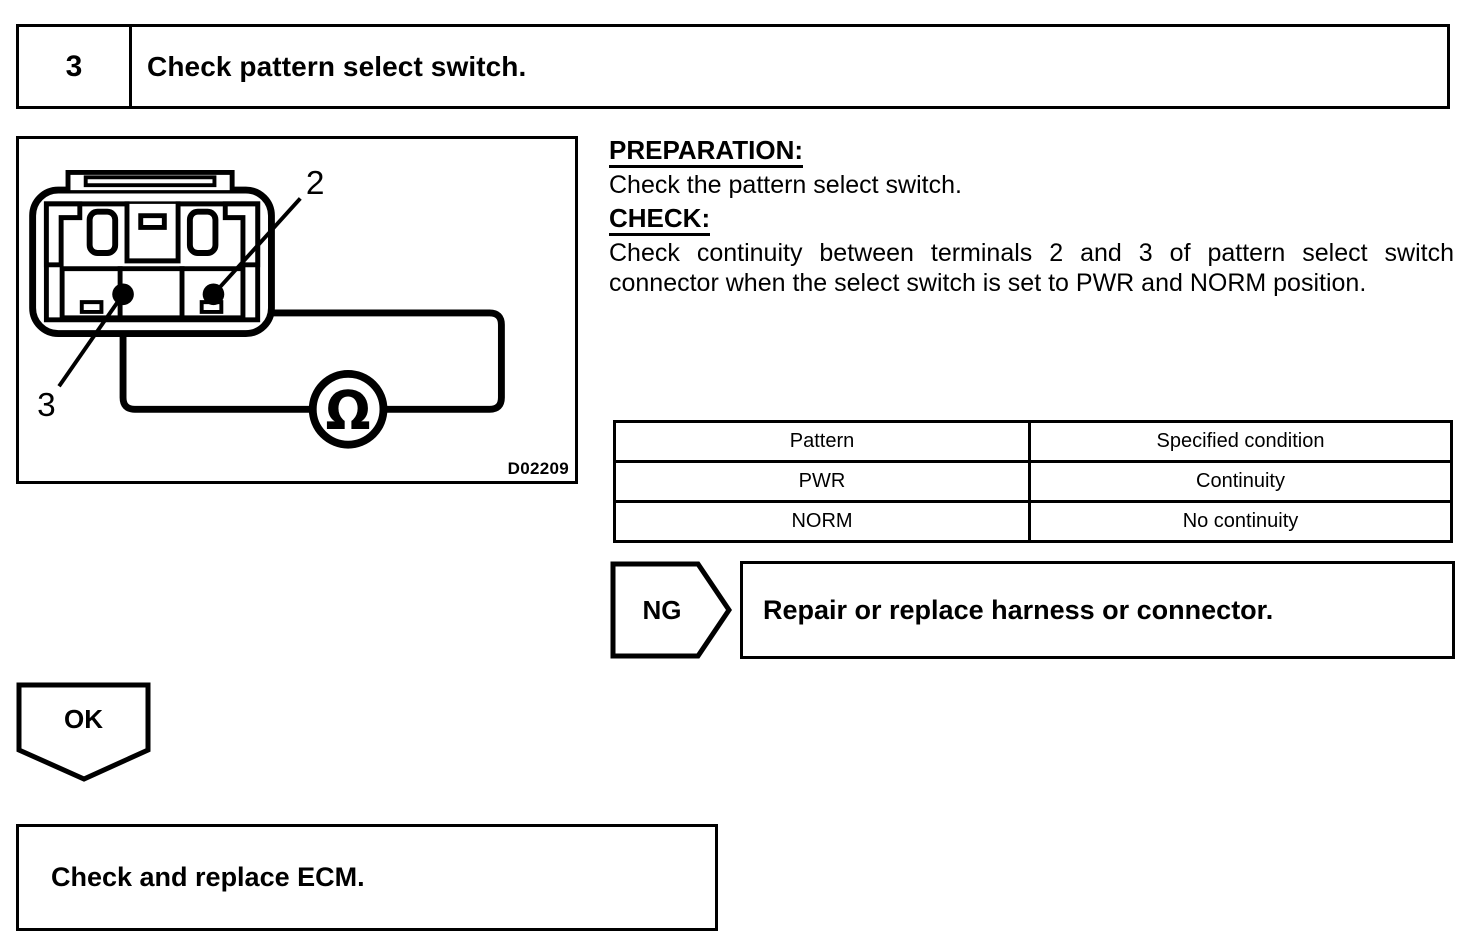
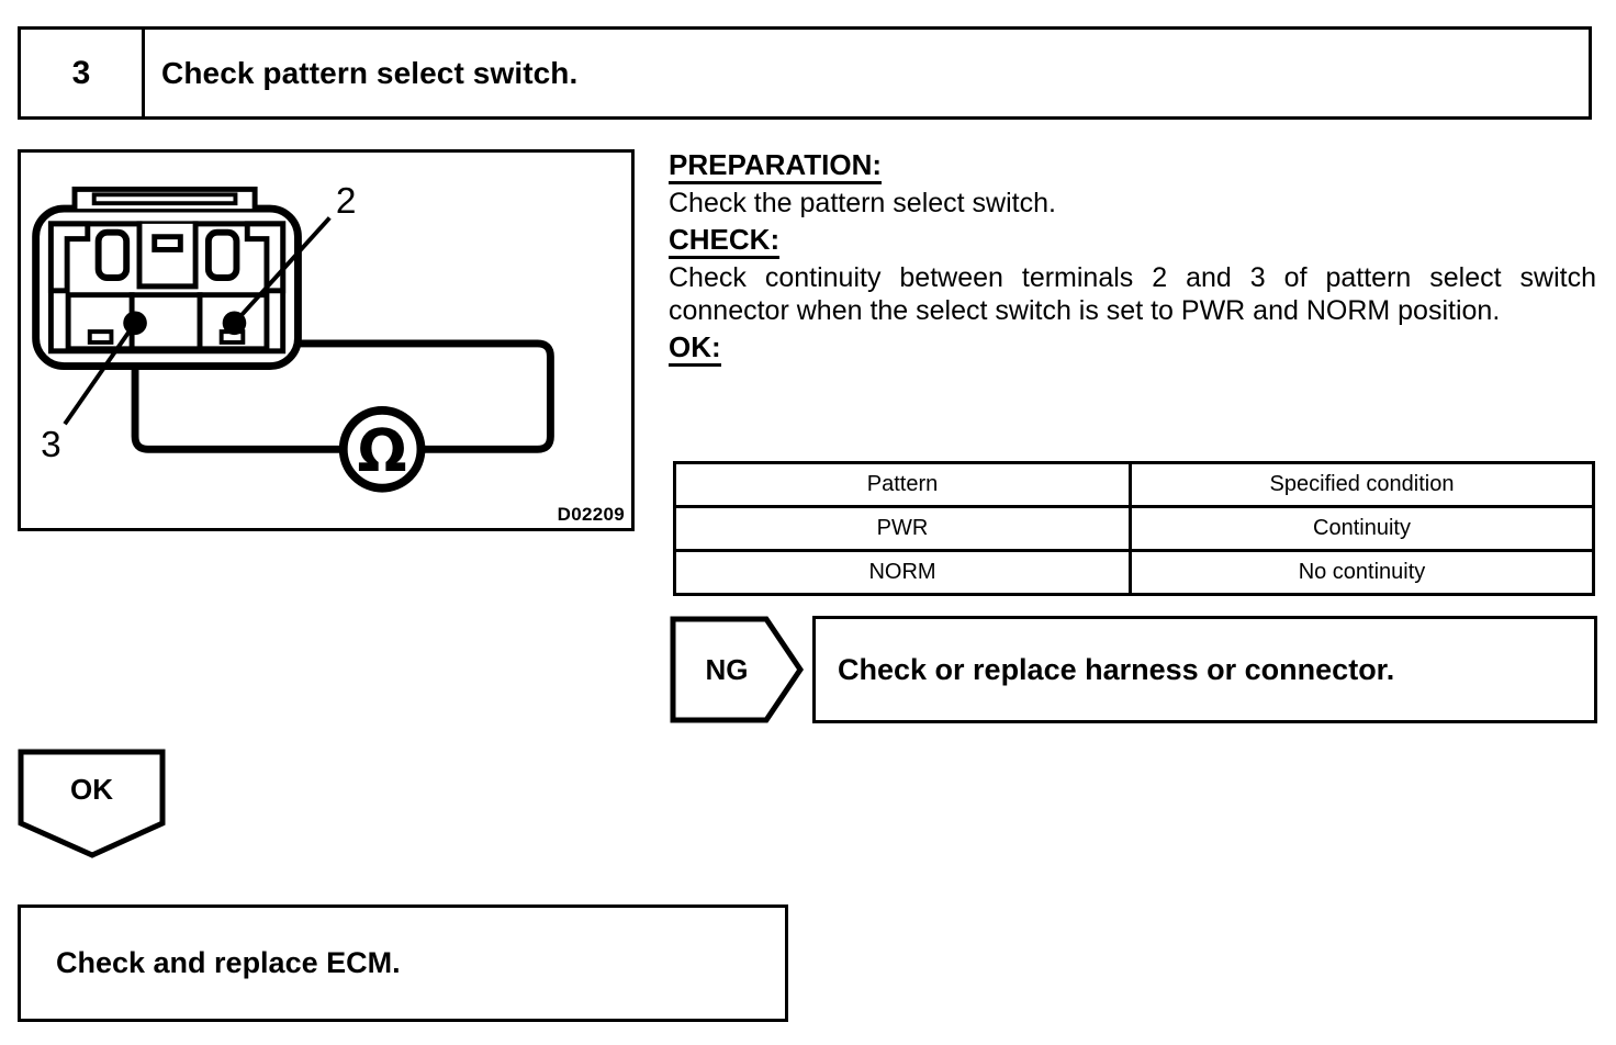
  3
  Check pattern select switch.
  Ω
  2
  3
  D02209
  PREPARATION:
  Check the pattern select switch.
  CHECK:
  Check continuity between terminals 2 and 3 of pattern select switch connector when the select switch is set to PWR and NORM position.
+ OK:
  Pattern	Specified condition
  PWR	Continuity
  NORM	No continuity
  NG
- Repair or replace harness or connector.
+ Check or replace harness or connector.
  OK
  Check and replace ECM.
